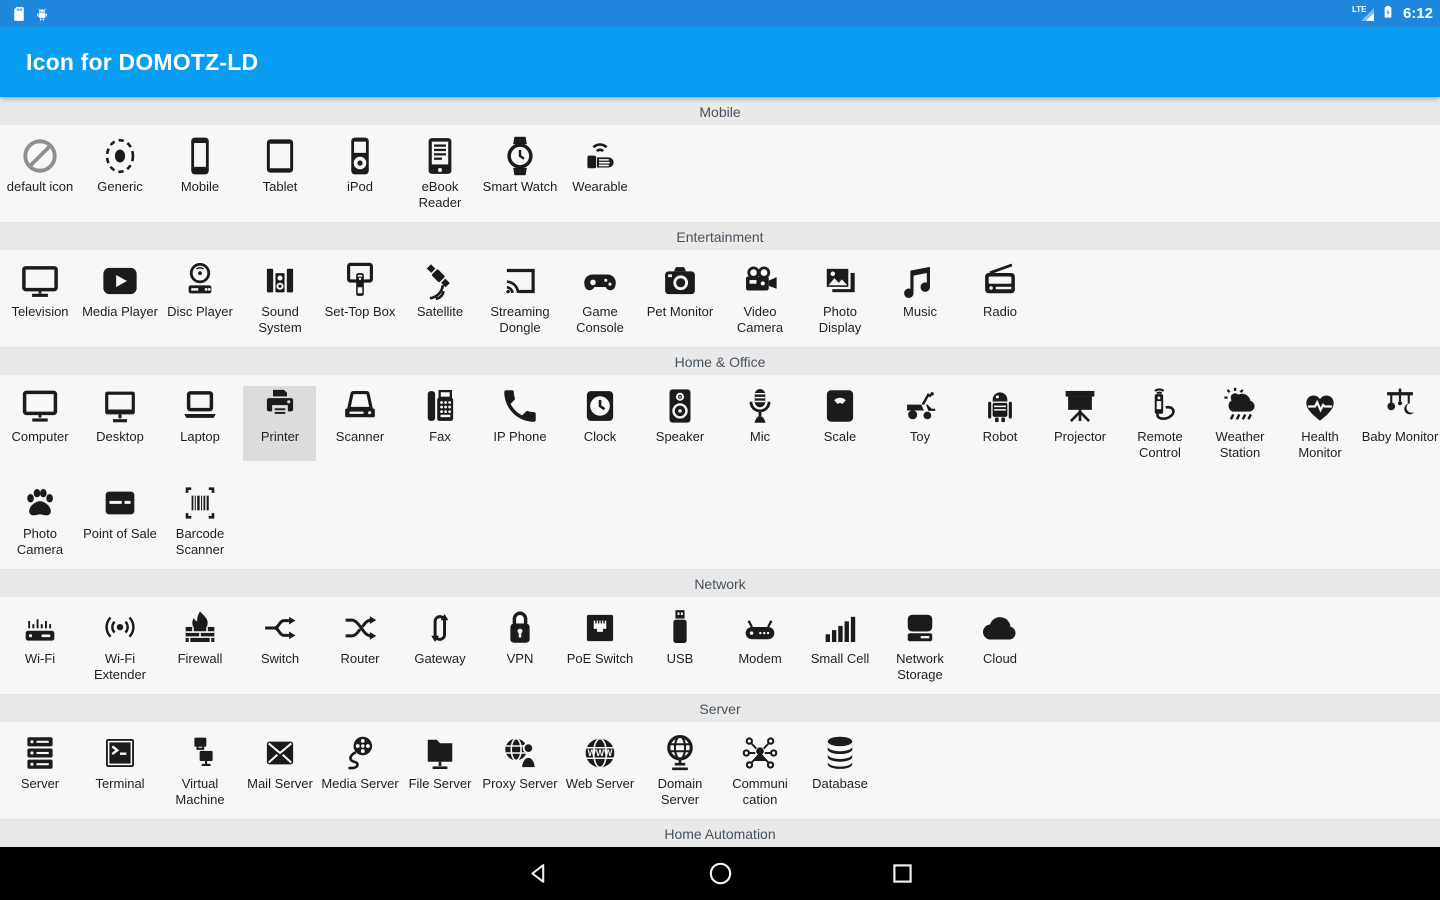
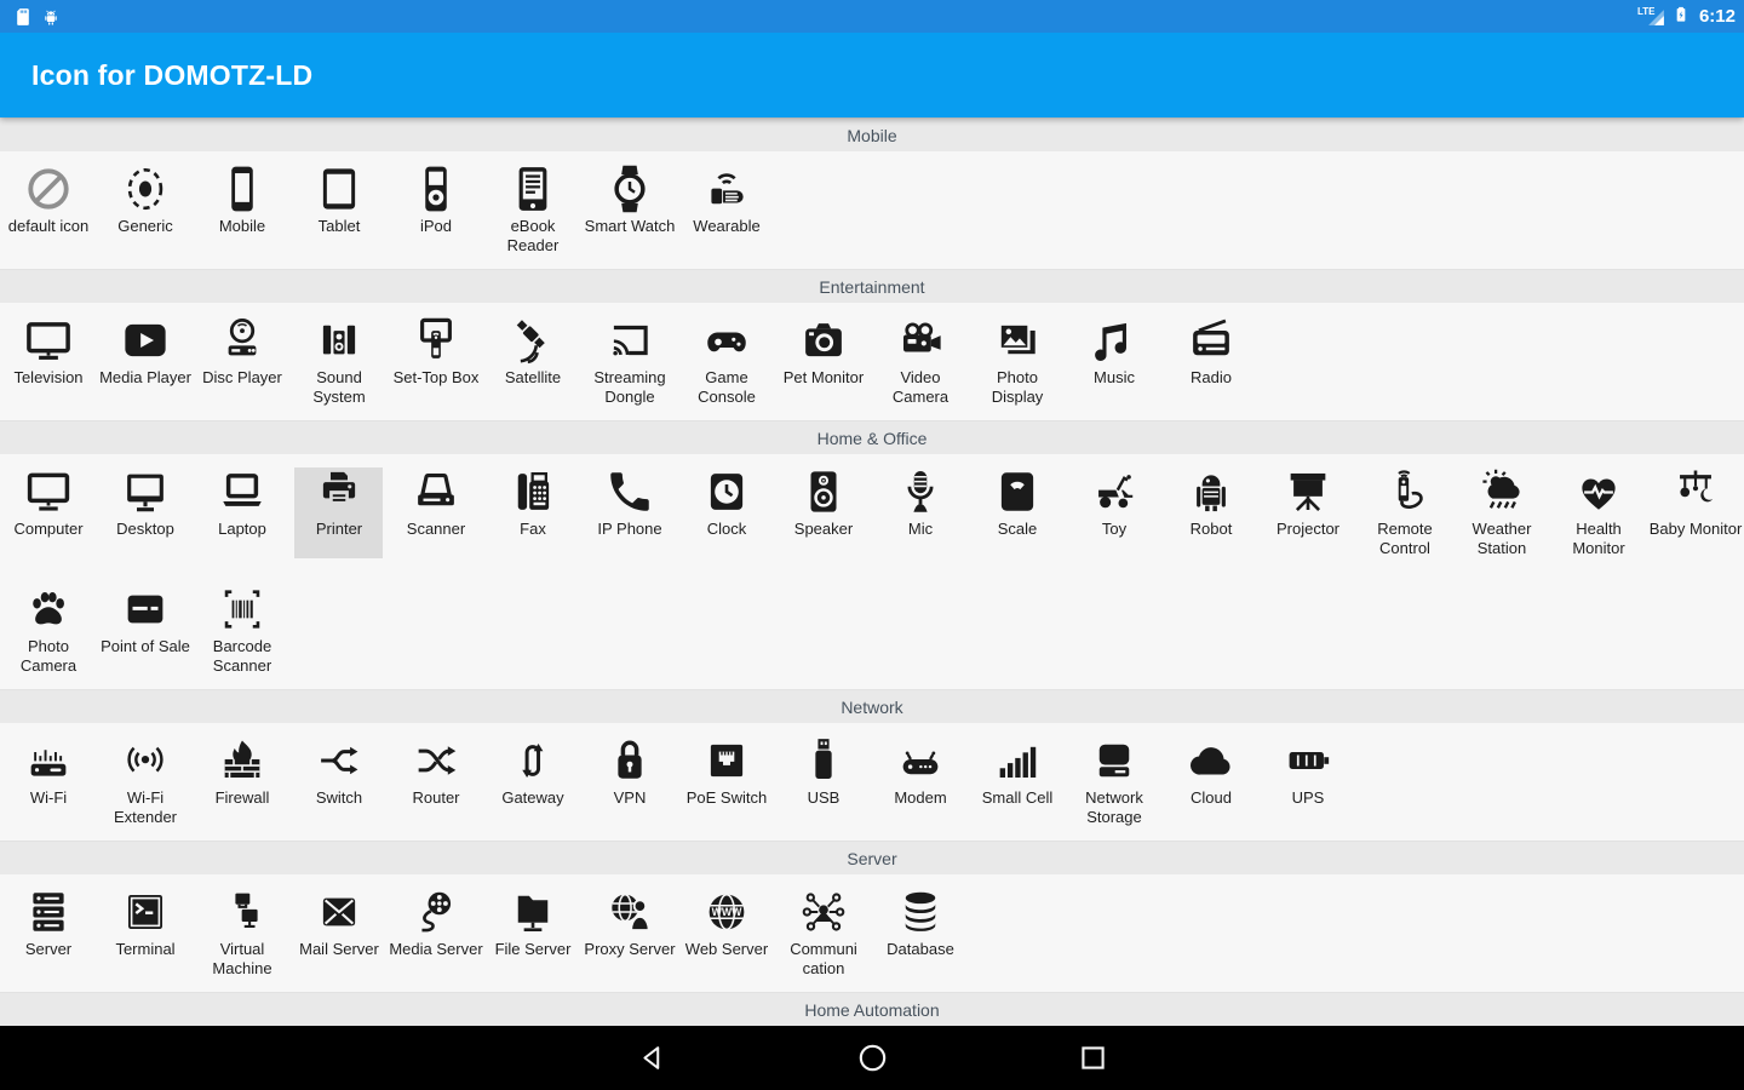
  LTE
  6:12
  Icon for DOMOTZ-LD
  Mobile
  default icon
  Generic
  Mobile
  Tablet
  iPod
  eBook Reader
  Smart Watch
  Wearable
  Entertainment
  Television
  Media Player
  Disc Player
  Sound System
  Set-Top Box
  Satellite
  Streaming Dongle
  Game Console
  Pet Monitor
  Video Camera
  Photo Display
  Music
  Radio
  Home & Office
  Computer
  Desktop
  Laptop
  Printer
  Scanner
  Fax
  IP Phone
  Clock
  Speaker
  Mic
  Scale
  Toy
  Robot
  Projector
  Remote Control
  Weather Station
  Health Monitor
  Baby Monitor
  Photo Camera
  Point of Sale
  Barcode Scanner
  Network
  Wi-Fi
  Wi-Fi Extender
  Firewall
  Switch
  Router
  Gateway
  VPN
  PoE Switch
  USB
  Modem
  Small Cell
  Network Storage
  Cloud
+ UPS
  Server
  Server
  Terminal
  Virtual Machine
  Mail Server
  Media Server
  File Server
  Proxy Server
  WWW
  Web Server
- Domain Server
  Communi cation
  Database
  Home Automation
